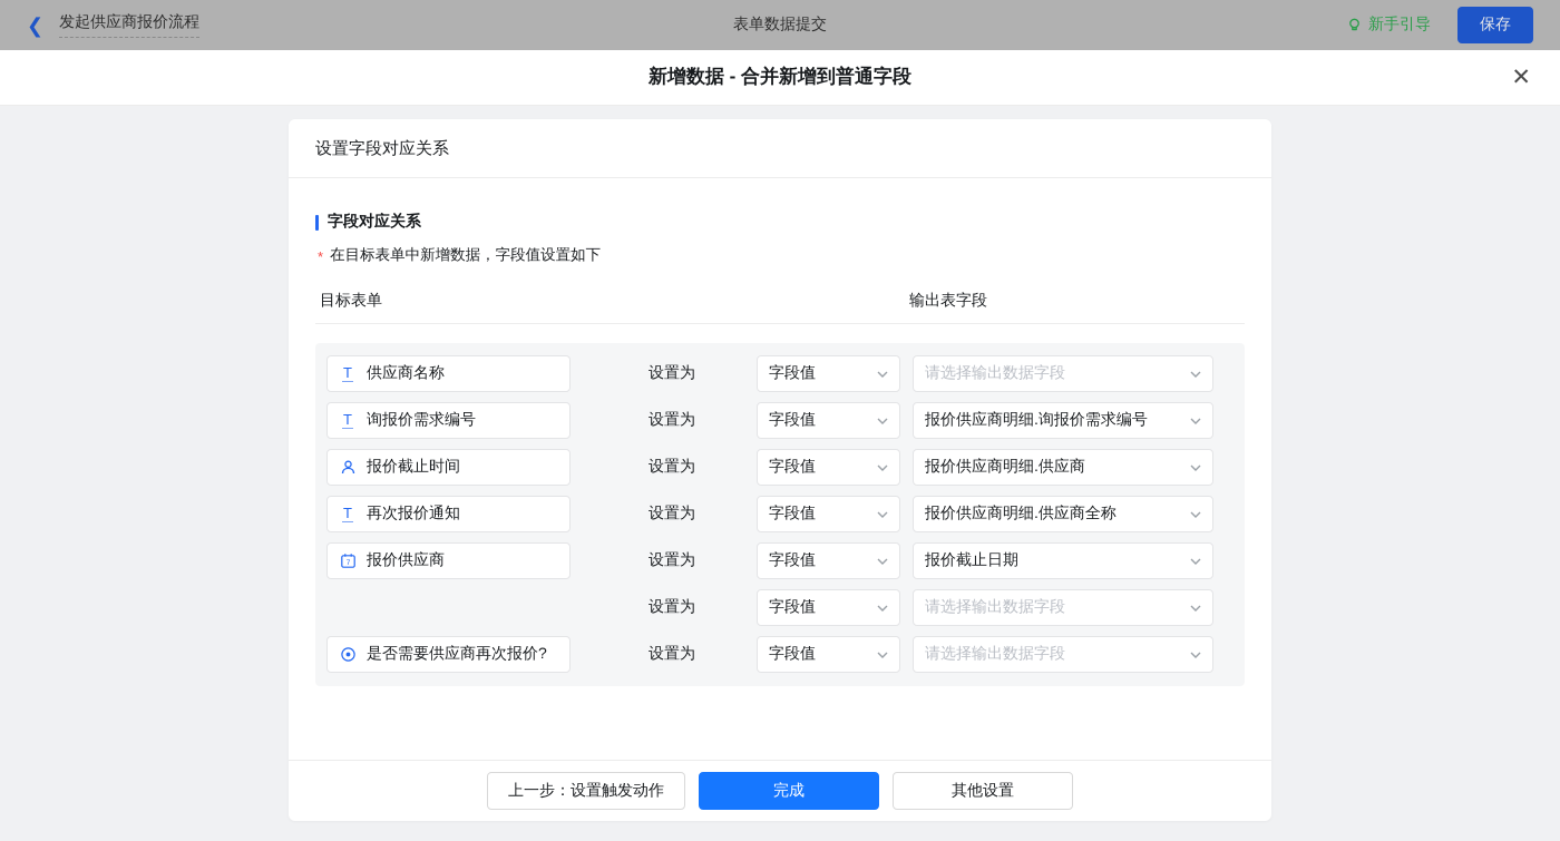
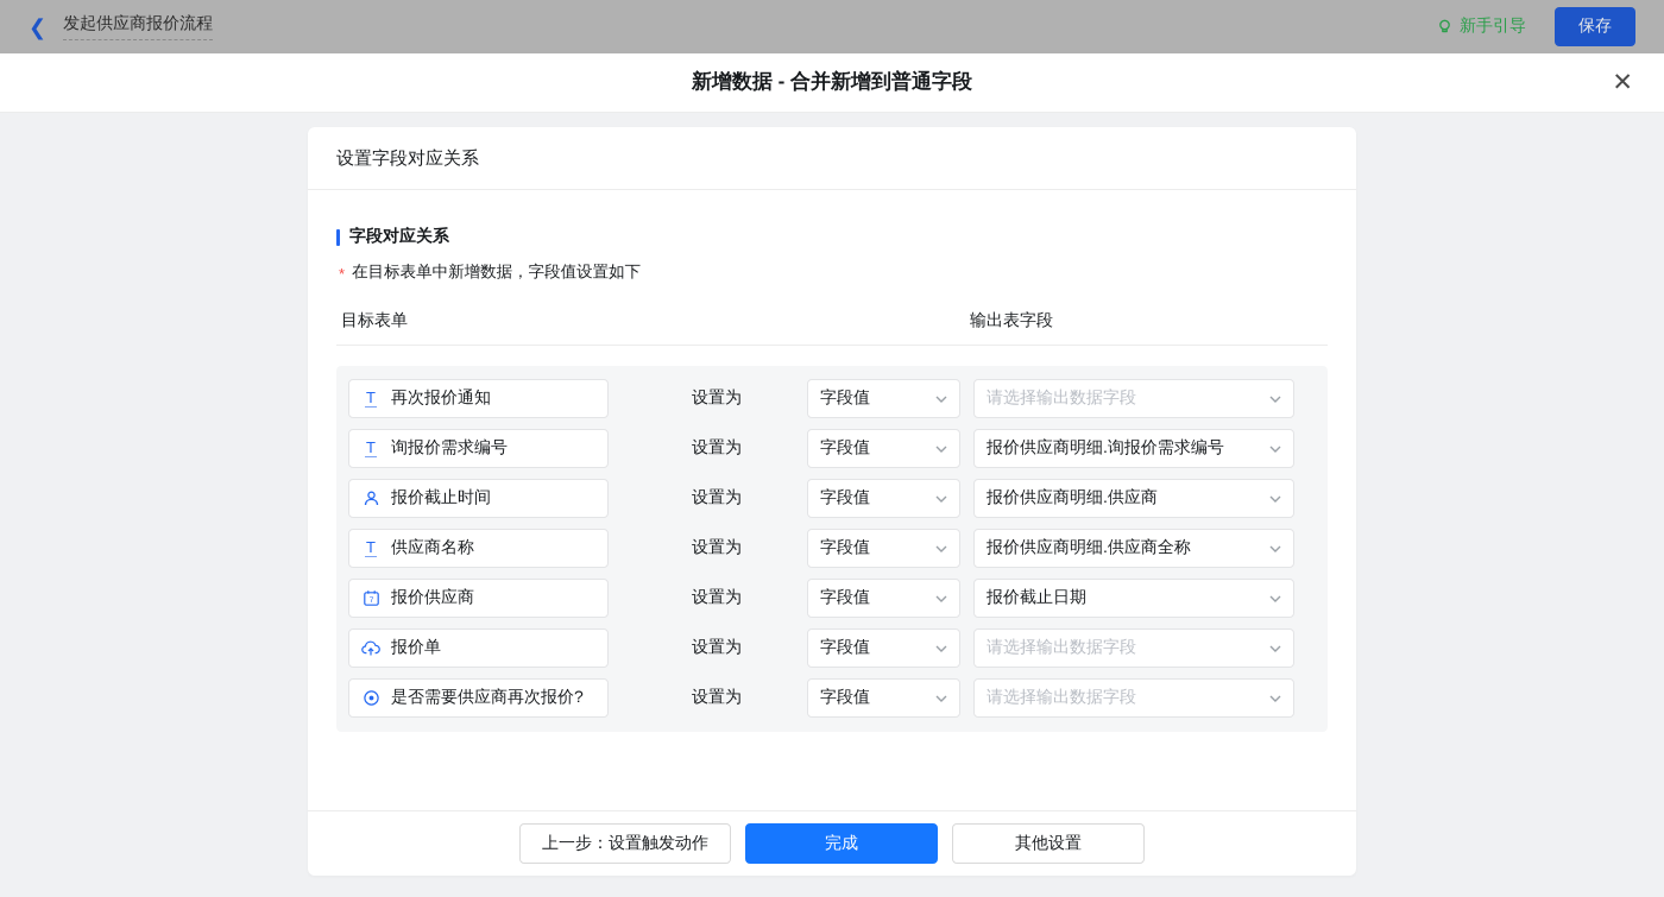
  ❮
  发起供应商报价流程
- 表单数据提交
  新手引导
  保存
  新增数据 - 合并新增到普通字段
  ✕
  设置字段对应关系
  字段对应关系
  *
  在目标表单中新增数据，字段值设置如下
  目标表单
  输出表字段
  T
- 供应商名称
+ 再次报价通知
  设置为
  字段值
  请选择输出数据字段
  T
  询报价需求编号
  设置为
  字段值
  报价供应商明细.询报价需求编号
  报价截止时间
  设置为
  字段值
  报价供应商明细.供应商
  T
- 再次报价通知
+ 供应商名称
  设置为
  字段值
  报价供应商明细.供应商全称
  报价供应商
  设置为
  字段值
  报价截止日期
+ 报价单
  设置为
  字段值
  请选择输出数据字段
  是否需要供应商再次报价?
  设置为
  字段值
  请选择输出数据字段
  上一步：设置触发动作
  完成
  其他设置
